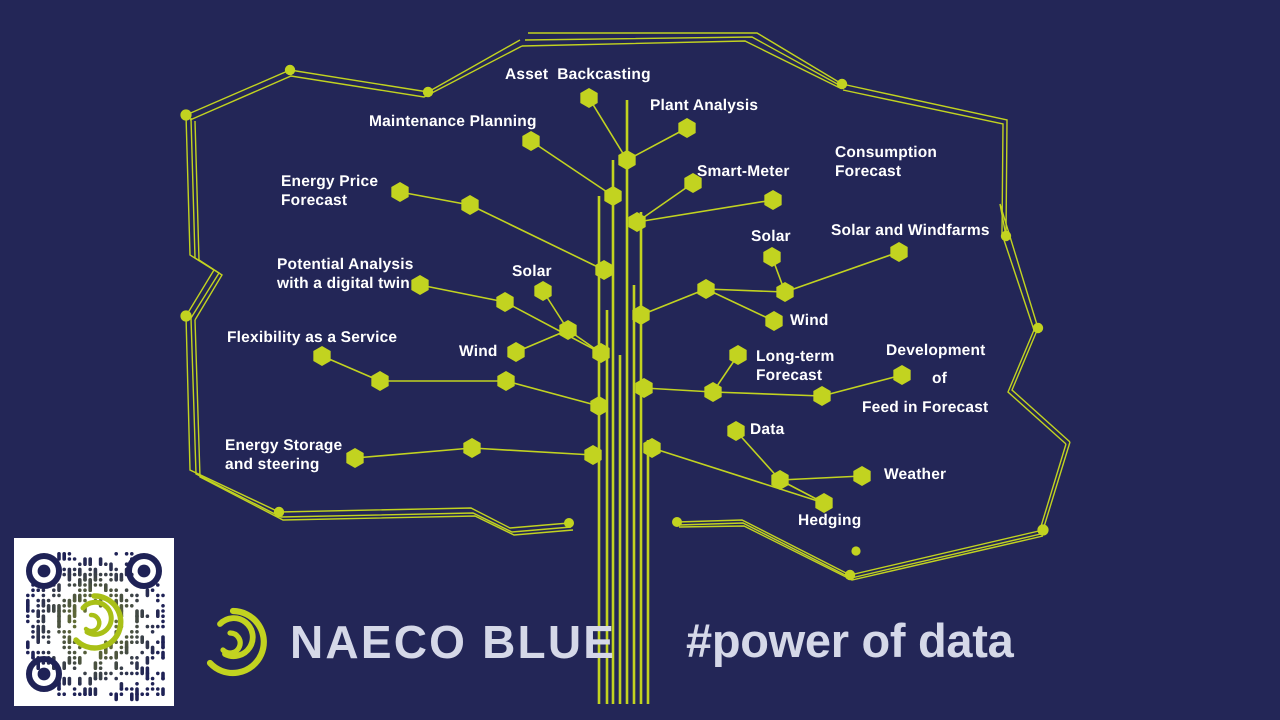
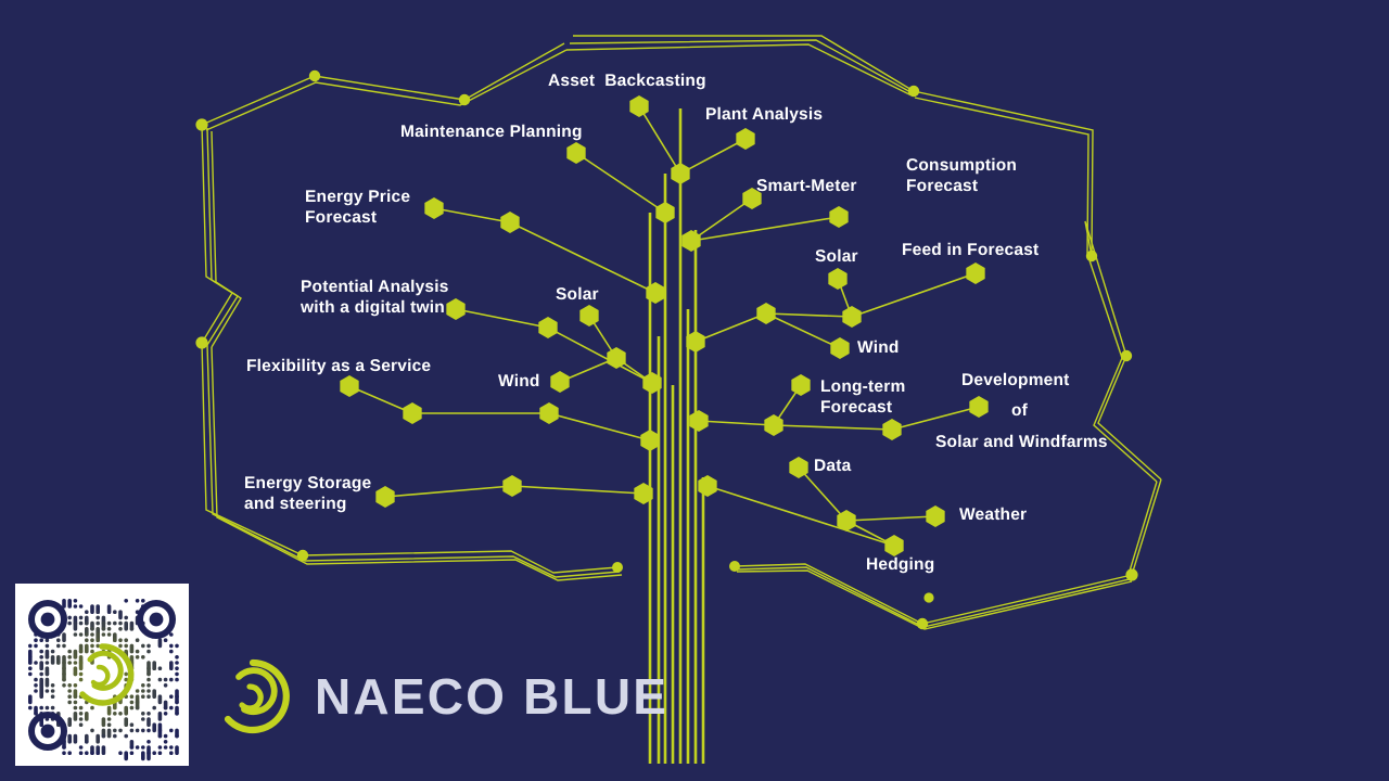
  Asset Backcasting
  Plant Analysis
  Maintenance Planning
  Consumption
  Forecast
  Smart-Meter
  Energy Price
  Forecast
- Solar and Windfarms
+ Feed in Forecast
  Solar
  Potential Analysis
  with a digital twin
  Solar
  Wind
  Flexibility as a Service
  Development
  of
  Long-term
  Forecast
  Wind
- Feed in Forecast
+ Solar and Windfarms
  Data
  Energy Storage
  and steering
  Weather
  Hedging
  NAECO BLUE
- #power of data
